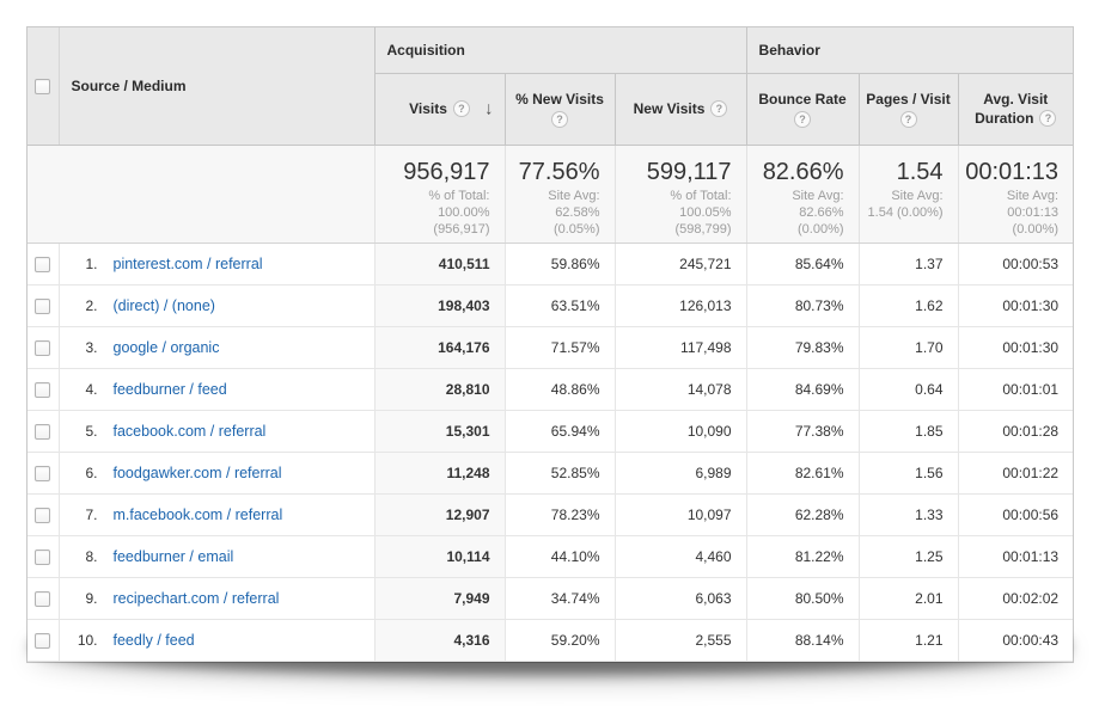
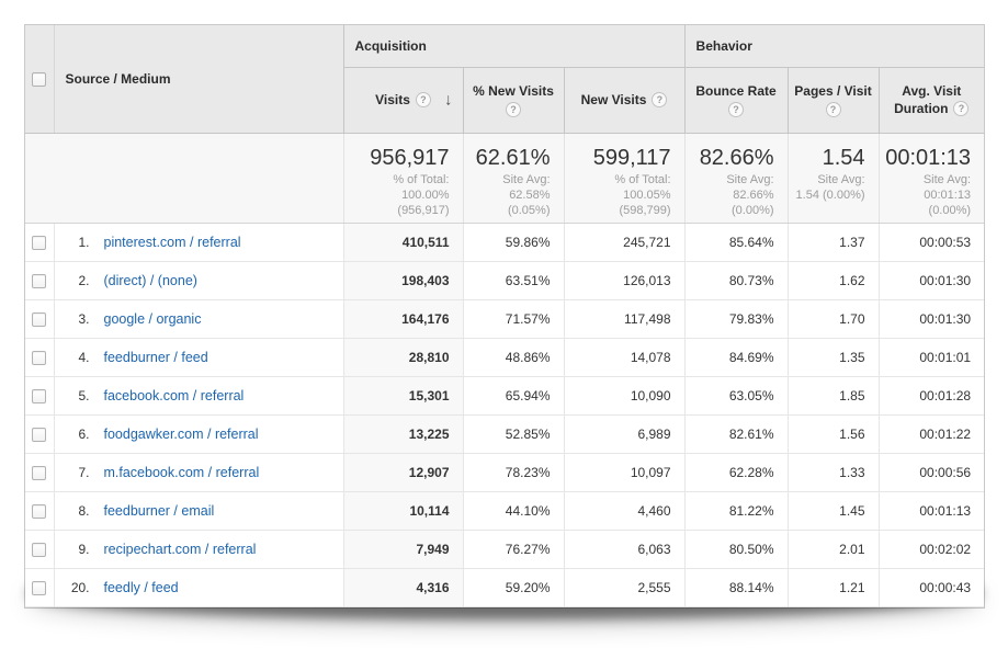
  	Source / Medium	Acquisition	Behavior
  Visits ? ↓	% New Visits ?	New Visits ?	Bounce Rate ?	Pages / Visit ?	Avg. Visit Duration ?
- 		956,917 % of Total: 100.00% (956,917)	77.56% Site Avg: 62.58% (0.05%)	599,117 % of Total: 100.05% (598,799)	82.66% Site Avg: 82.66% (0.00%)	1.54 Site Avg: 1.54 (0.00%)	00:01:13 Site Avg: 00:01:13 (0.00%)
+ 		956,917 % of Total: 100.00% (956,917)	62.61% Site Avg: 62.58% (0.05%)	599,117 % of Total: 100.05% (598,799)	82.66% Site Avg: 82.66% (0.00%)	1.54 Site Avg: 1.54 (0.00%)	00:01:13 Site Avg: 00:01:13 (0.00%)
  	1. pinterest.com / referral	410,511	59.86%	245,721	85.64%	1.37	00:00:53
  	2. (direct) / (none)	198,403	63.51%	126,013	80.73%	1.62	00:01:30
  	3. google / organic	164,176	71.57%	117,498	79.83%	1.70	00:01:30
- 	4. feedburner / feed	28,810	48.86%	14,078	84.69%	0.64	00:01:01
+ 	4. feedburner / feed	28,810	48.86%	14,078	84.69%	1.35	00:01:01
- 	5. facebook.com / referral	15,301	65.94%	10,090	77.38%	1.85	00:01:28
+ 	5. facebook.com / referral	15,301	65.94%	10,090	63.05%	1.85	00:01:28
- 	6. foodgawker.com / referral	11,248	52.85%	6,989	82.61%	1.56	00:01:22
+ 	6. foodgawker.com / referral	13,225	52.85%	6,989	82.61%	1.56	00:01:22
  	7. m.facebook.com / referral	12,907	78.23%	10,097	62.28%	1.33	00:00:56
- 	8. feedburner / email	10,114	44.10%	4,460	81.22%	1.25	00:01:13
+ 	8. feedburner / email	10,114	44.10%	4,460	81.22%	1.45	00:01:13
- 	9. recipechart.com / referral	7,949	34.74%	6,063	80.50%	2.01	00:02:02
+ 	9. recipechart.com / referral	7,949	76.27%	6,063	80.50%	2.01	00:02:02
- 	10. feedly / feed	4,316	59.20%	2,555	88.14%	1.21	00:00:43
+ 	20. feedly / feed	4,316	59.20%	2,555	88.14%	1.21	00:00:43
